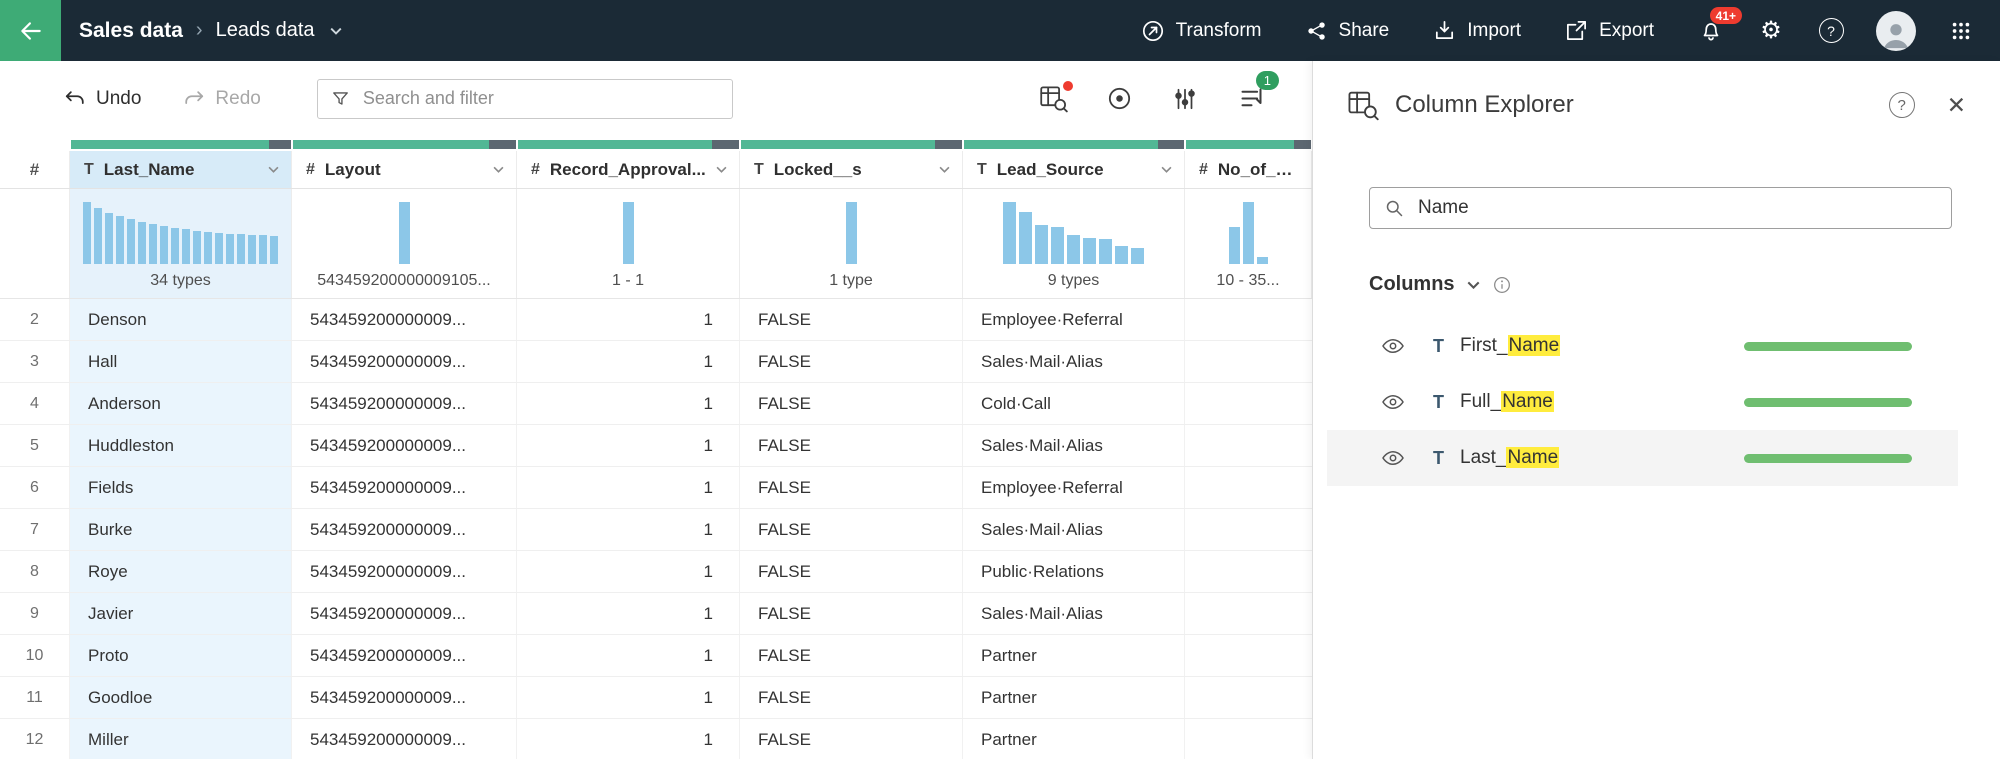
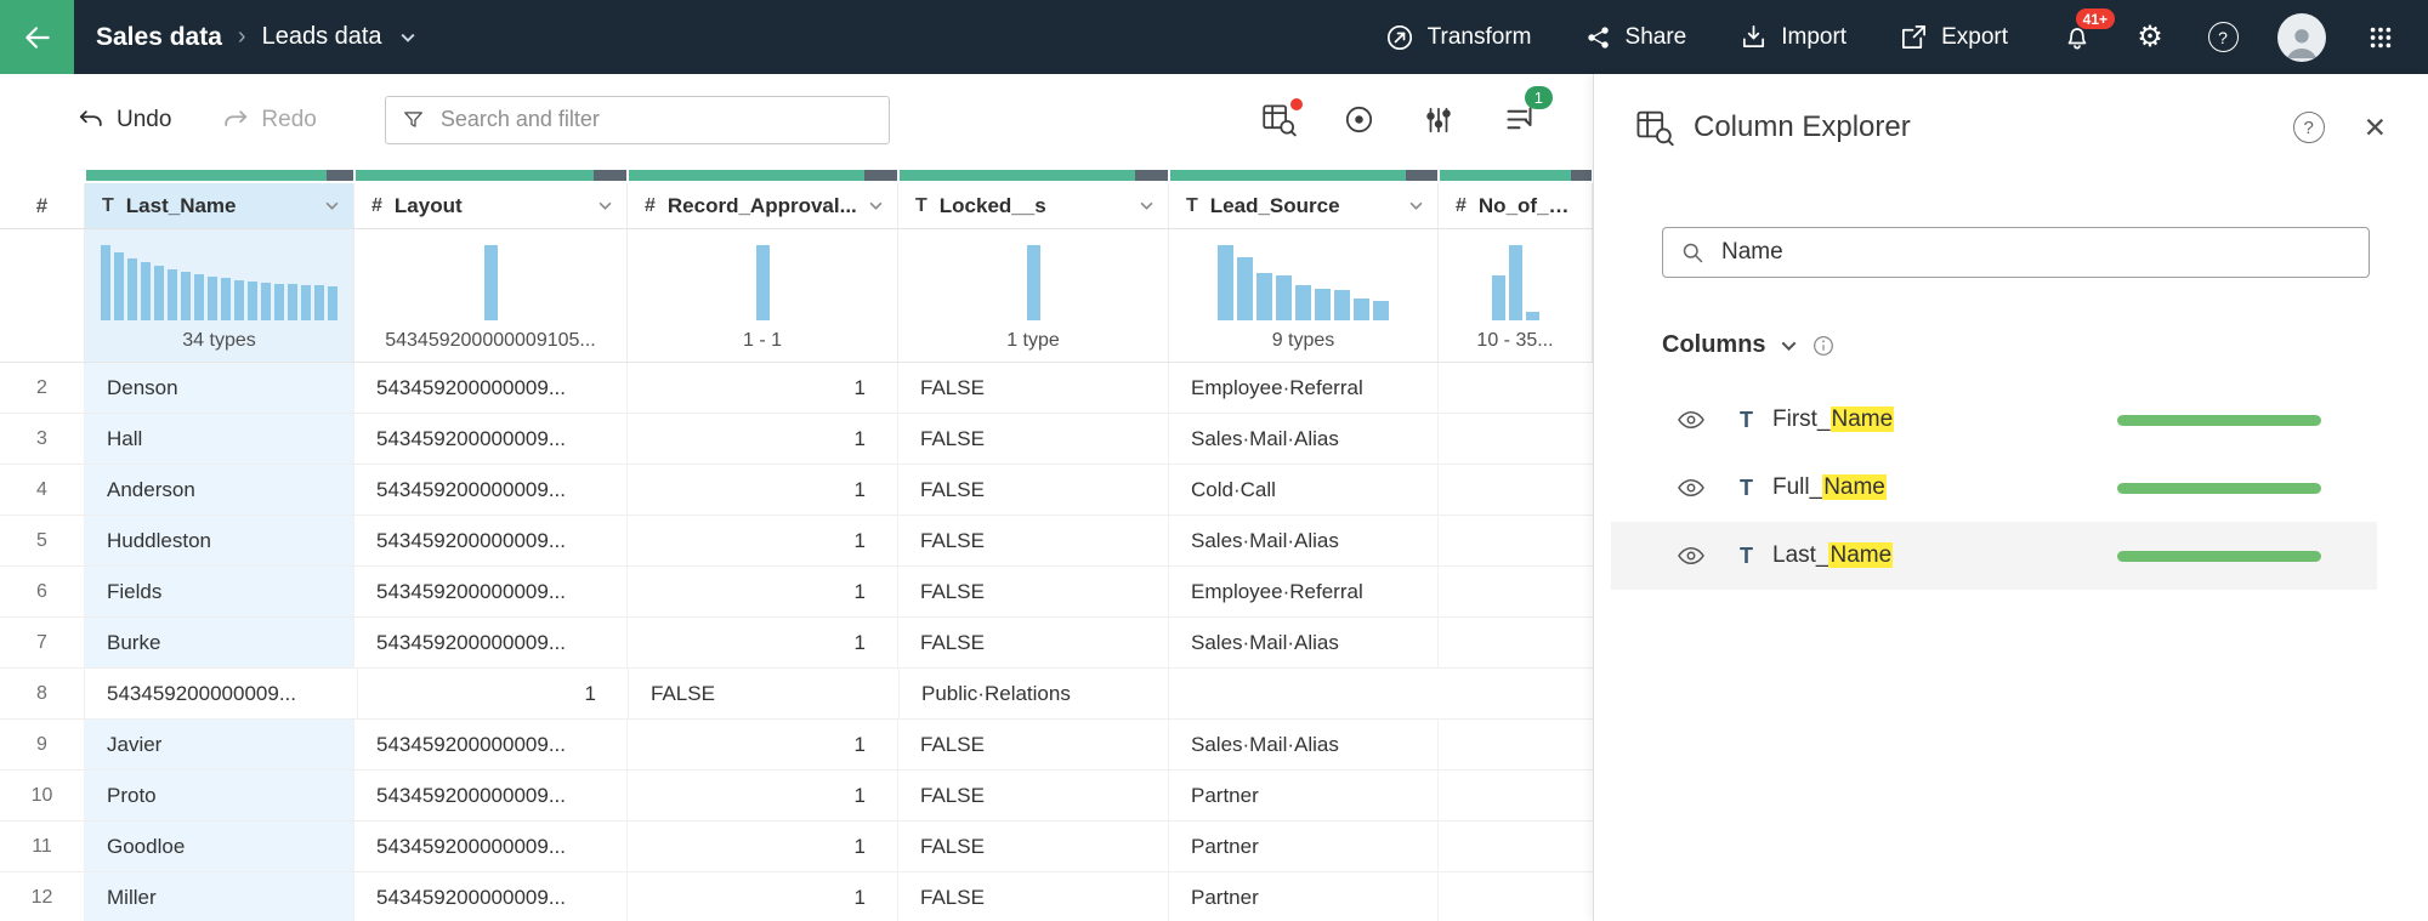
  Sales data
  ›
  Leads data
  Transform
  Share
  Import
  Export
  41+
  ⚙
  ?
  Undo
  Redo
  Search and filter
  1
  #
  T
  Last_Name
  #
  Layout
  #
  Record_Approval...
  T
  Locked__s
  T
  Lead_Source
  #
  No_of_Em
  34 types
  543459200000009105...
  1 - 1
  1 type
  9 types
  10 - 35...
  2
  Denson
  543459200000009...
  1
  FALSE
  Employee·Referral
  3
  Hall
  543459200000009...
  1
  FALSE
  Sales·Mail·Alias
  4
  Anderson
  543459200000009...
  1
  FALSE
  Cold·Call
  5
  Huddleston
  543459200000009...
  1
  FALSE
  Sales·Mail·Alias
  6
  Fields
  543459200000009...
  1
  FALSE
  Employee·Referral
  7
  Burke
  543459200000009...
  1
  FALSE
  Sales·Mail·Alias
  8
- Roye
  543459200000009...
  1
  FALSE
  Public·Relations
  9
  Javier
  543459200000009...
  1
  FALSE
  Sales·Mail·Alias
  10
  Proto
  543459200000009...
  1
  FALSE
  Partner
  11
  Goodloe
  543459200000009...
  1
  FALSE
  Partner
  12
  Miller
  543459200000009...
  1
  FALSE
  Partner
  Column Explorer
  ?
  ✕
  Name
  Columns
  T
  First_Name
  T
  Full_Name
  T
  Last_Name
